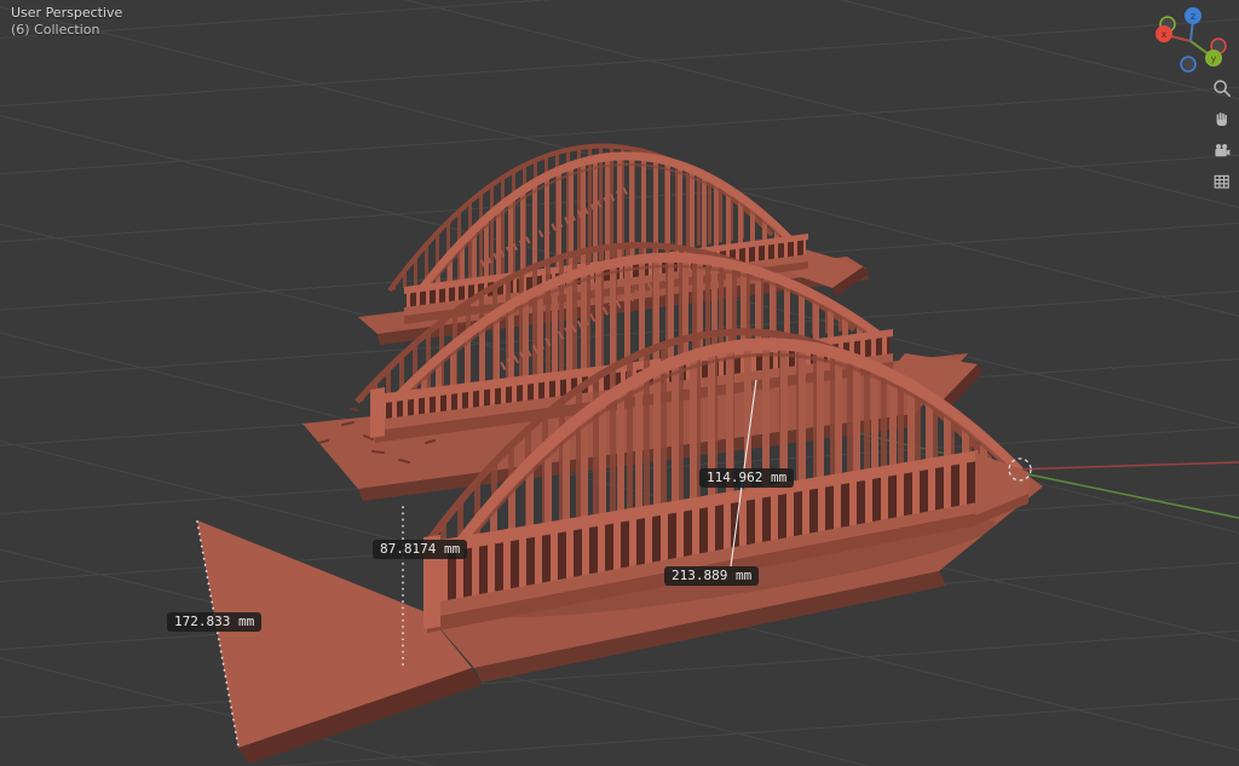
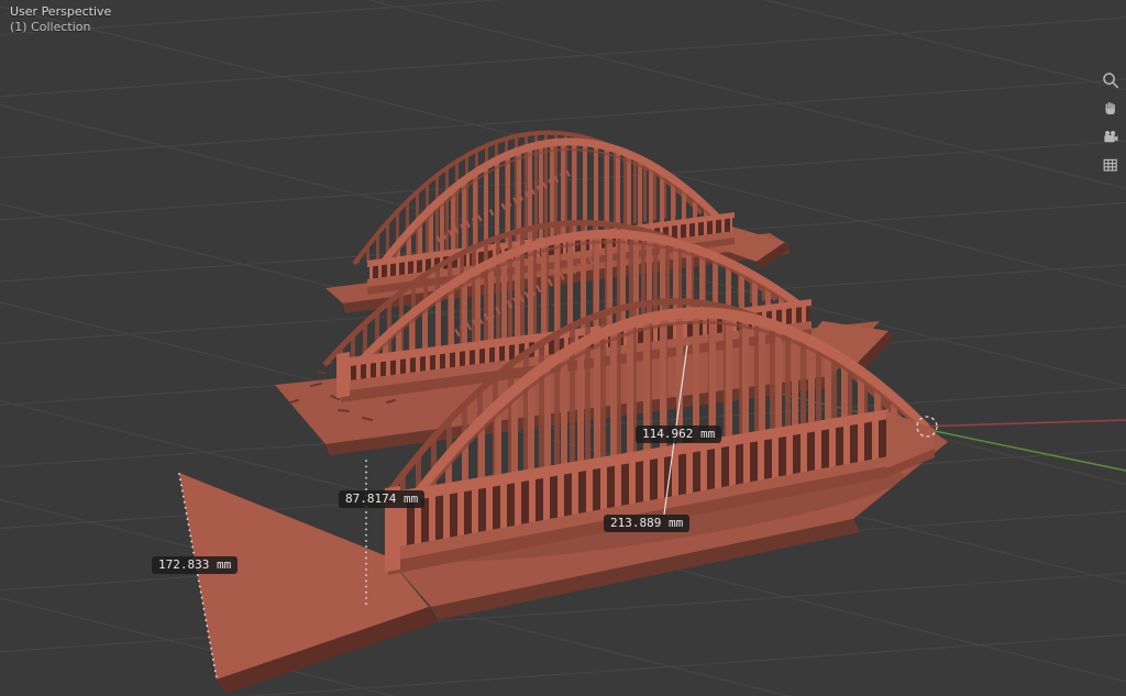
  User Perspective
- (6) Collection
+ (1) Collection
  114.962 mm
  213.889 mm
  87.8174 mm
  172.833 mm
- x
- y
- z
